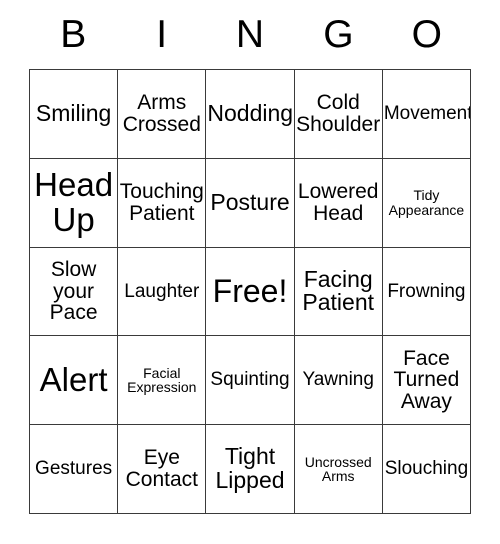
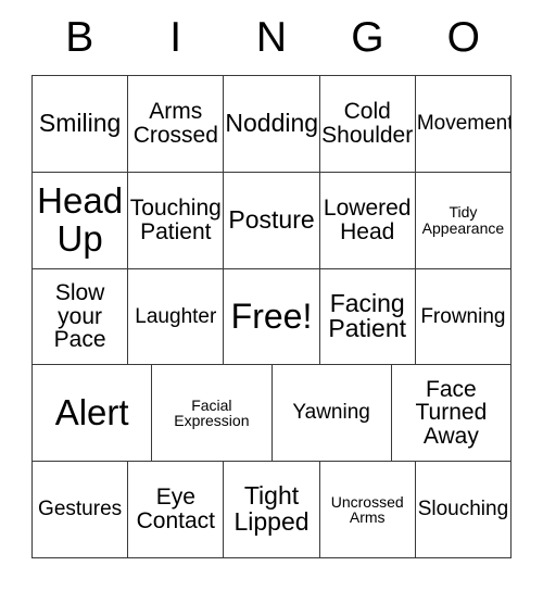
  B
  I
  N
  G
  O
  Smiling
  Arms
  Crossed
  Nodding
  Cold
  Shoulder
  Movement
  Head
  Up
  Touching
  Patient
  Posture
  Lowered
  Head
  Tidy
  Appearance
  Slow
  your
  Pace
  Laughter
  Free!
  Facing
  Patient
  Frowning
  Alert
  Facial
  Expression
- Squinting
  Yawning
  Face
  Turned
  Away
  Gestures
  Eye
  Contact
  Tight
  Lipped
  Uncrossed
  Arms
  Slouching
